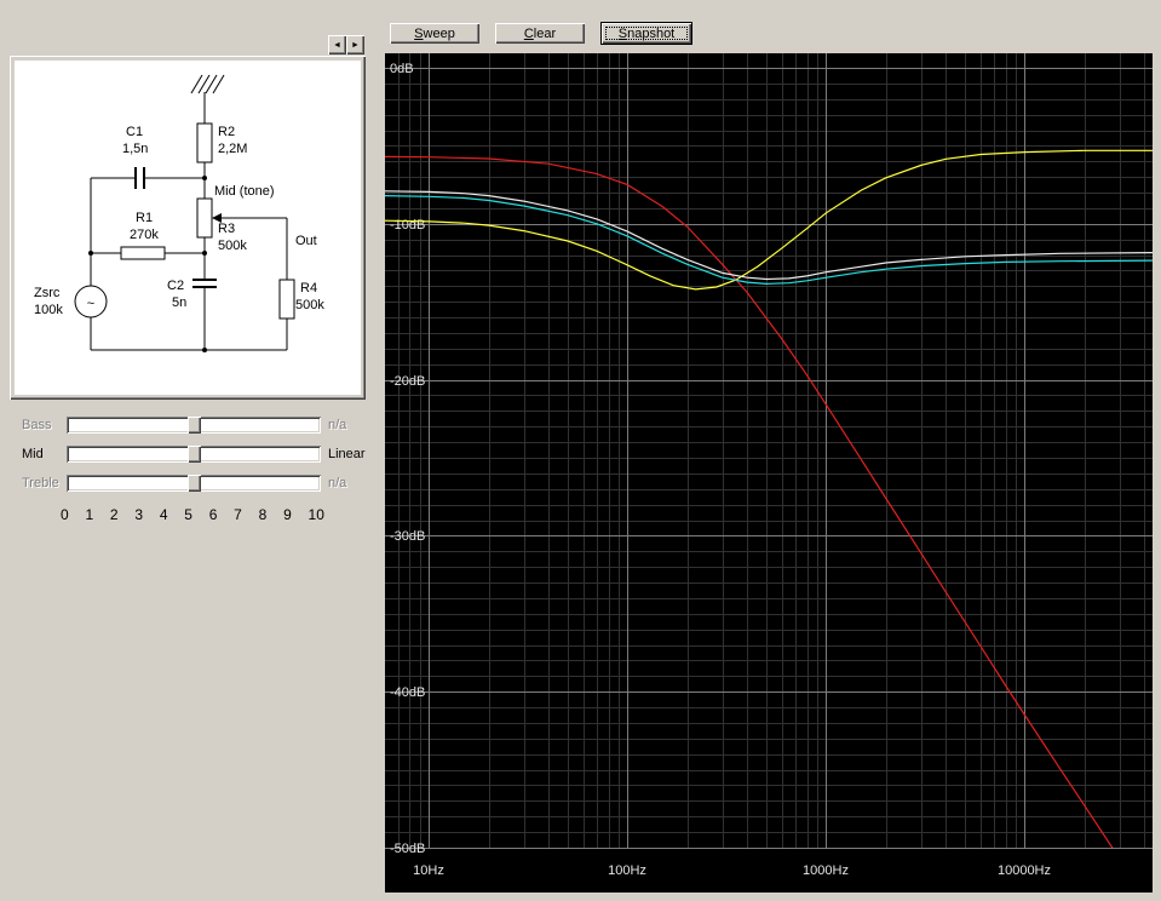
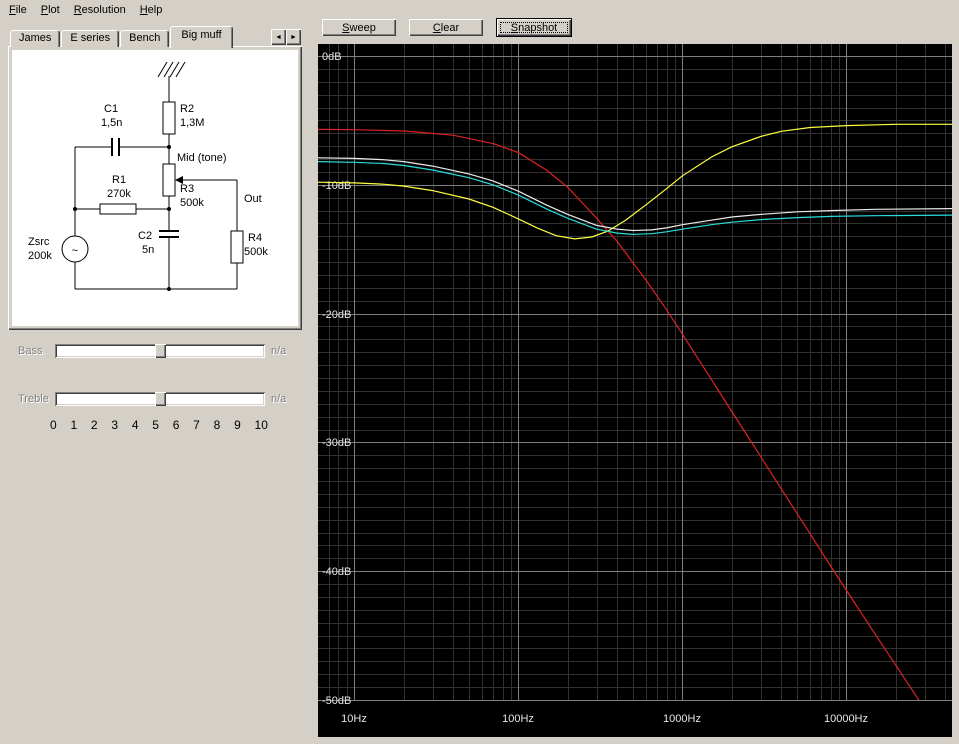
+ File
+ Plot
+ Resolution
+ Help
+ James
+ E series
+ Bench
+ Big muff
  C1
  1,5n
  R2
- 2,2M
+ 1,3M
  Mid (tone)
  R3
  500k
  R1
  270k
  C2
  5n
  R4
  500k
  Zsrc
- 100k
+ 200k
  Out
  ~
  Bass
  n/a
- Mid
- Linear
  Treble
  n/a
  0
  1
  2
  3
  4
  5
  6
  7
  8
  9
  10
  Sweep
  Clear
  Snapshot
  0dB
  -10dB
  -20dB
  -30dB
  -40dB
  -50dB
  10Hz
  100Hz
  1000Hz
  10000Hz
